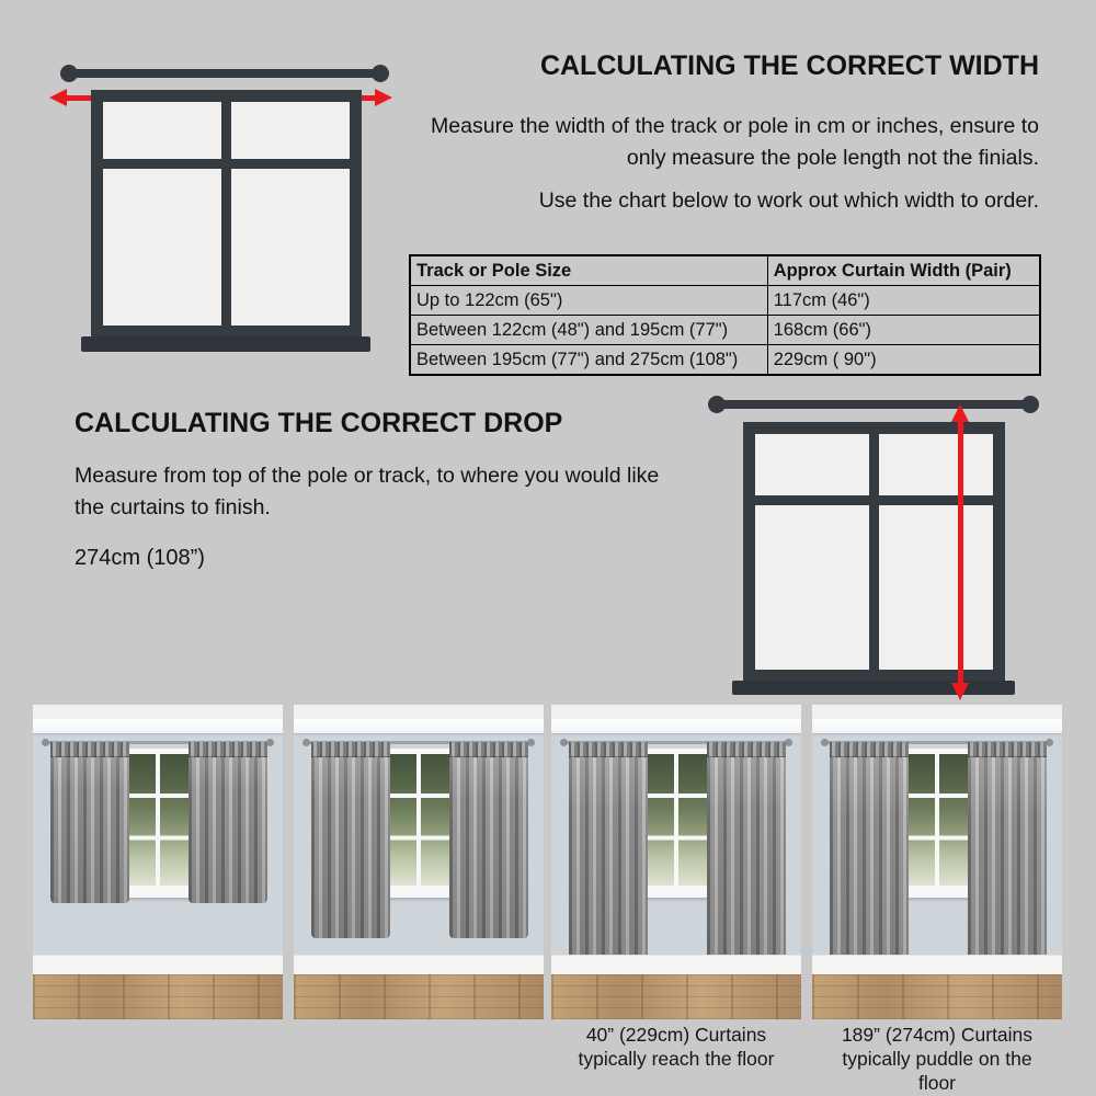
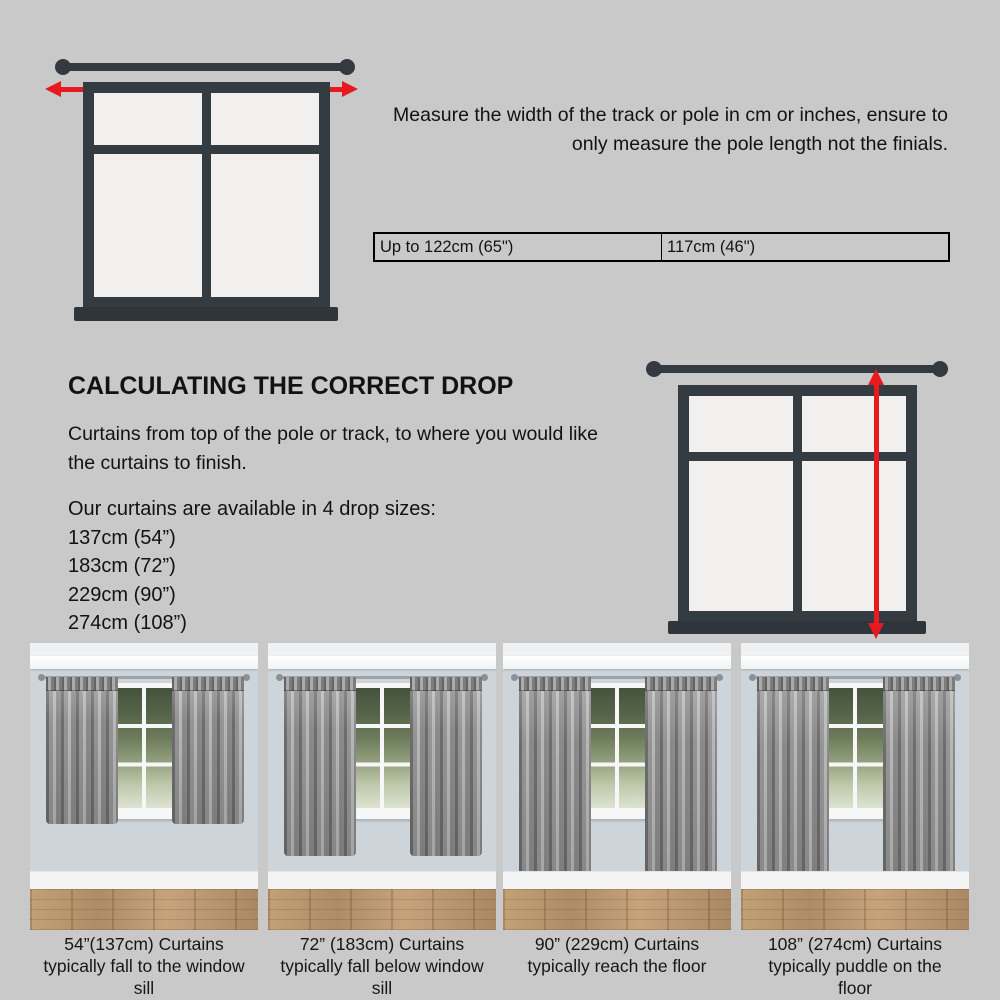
- CALCULATING THE CORRECT WIDTH
  Measure the width of the track or pole in cm or inches, ensure to only measure the pole length not the finials.
- Use the chart below to work out which width to order.
- Track or Pole Size	Approx Curtain Width (Pair)
  Up to 122cm (65")	117cm (46")
- Between 122cm (48") and 195cm (77")	168cm (66")
- Between 195cm (77") and 275cm (108")	229cm ( 90")
  CALCULATING THE CORRECT DROP
- Measure from top of the pole or track, to where you would like the curtains to finish.
+ Curtains from top of the pole or track, to where you would like the curtains to finish.
+ Our curtains are available in 4 drop sizes:
+ 137cm (54”)
+ 183cm (72”)
+ 229cm (90”)
  274cm (108”)
+ 54”(137cm) Curtains typically fall to the window sill
+ 72” (183cm) Curtains typically fall below window sill
- 40” (229cm) Curtains typically reach the floor
+ 90” (229cm) Curtains typically reach the floor
- 189” (274cm) Curtains typically puddle on the floor
+ 108” (274cm) Curtains typically puddle on the floor
